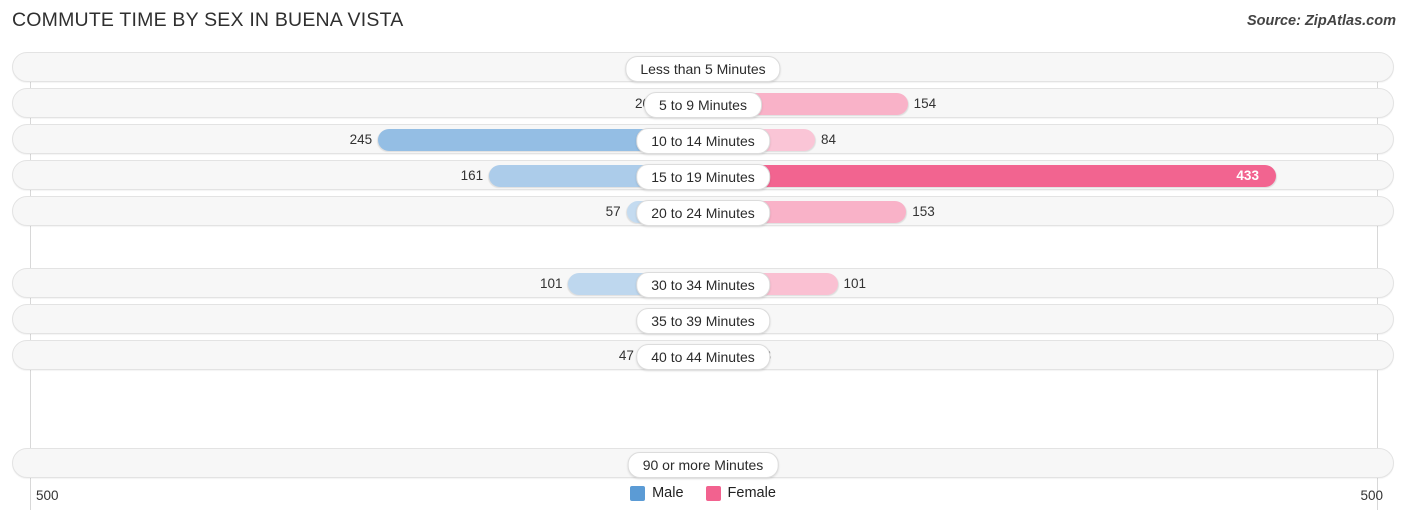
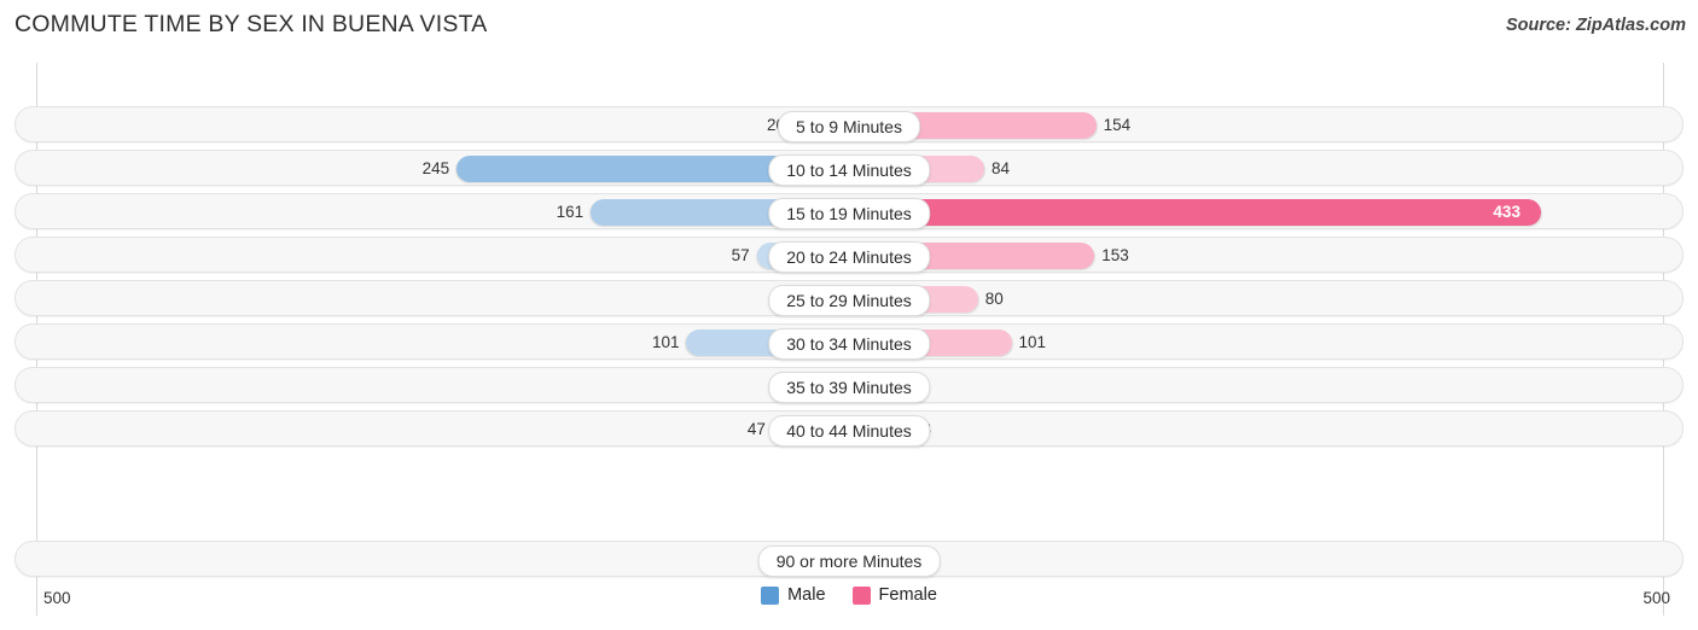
  COMMUTE TIME BY SEX IN BUENA VISTA
  Source: ZipAtlas.com
- Less than 5 Minutes
  154
  5 to 9 Minutes
  245
  84
  10 to 14 Minutes
  161
  433
  15 to 19 Minutes
  57
  153
  20 to 24 Minutes
+ 80
+ 25 to 29 Minutes
  101
  101
  30 to 34 Minutes
  35 to 39 Minutes
  47
  40 to 44 Minutes
  90 or more Minutes
  500
  500
  Male
  Female
